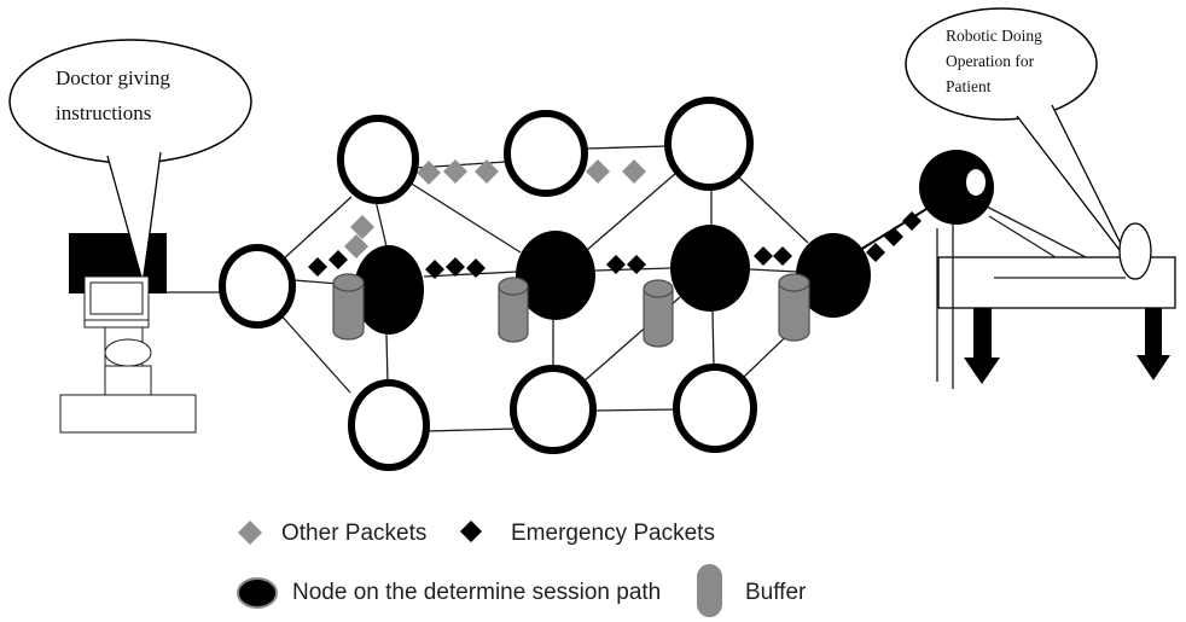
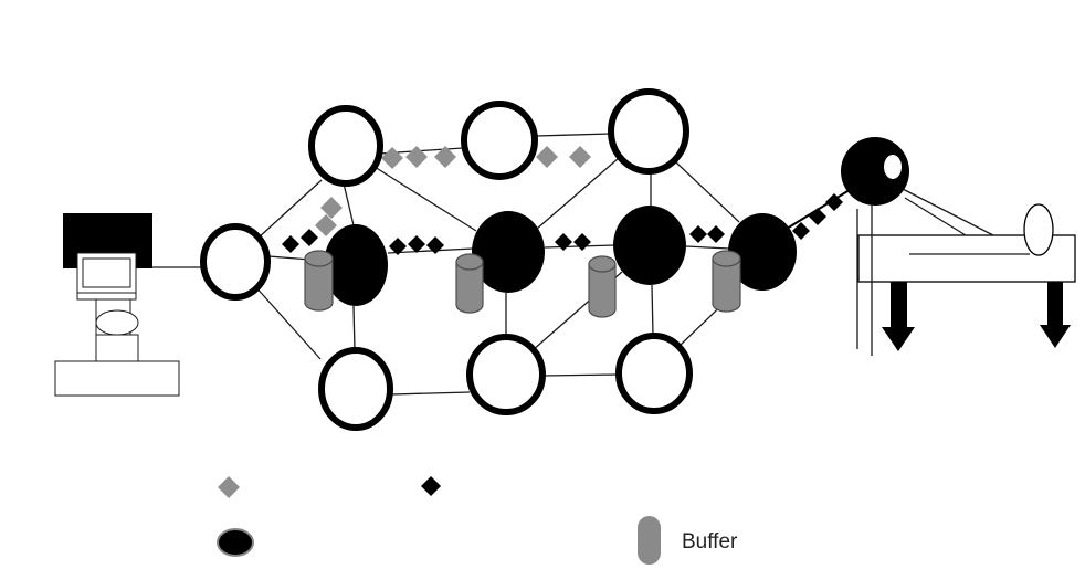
- Doctor giving
- instructions
- Robotic Doing
- Operation for
- Patient
- Other Packets
- Emergency Packets
- Node on the determine session path
  Buffer
